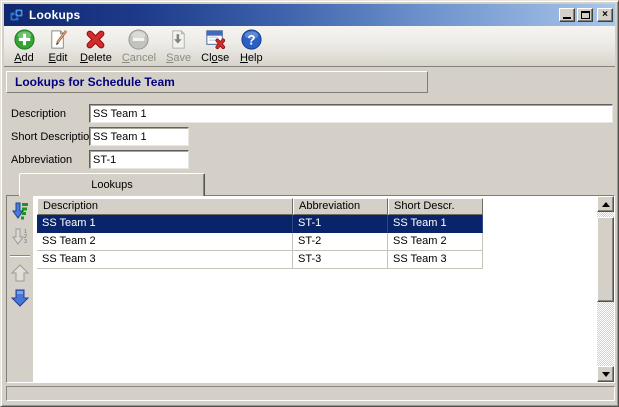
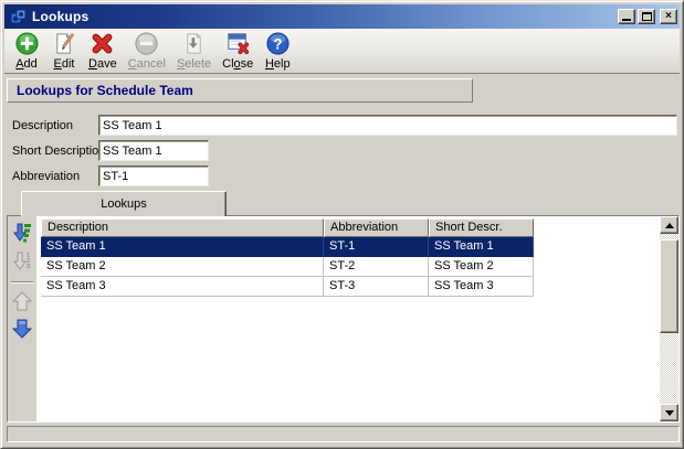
  Lookups
  ×
  Add
  Edit
- Delete
+ Dave
  Cancel
- Save
+ Selete
  Close
  ?
  Help
  Lookups for Schedule Team
  Description
  SS Team 1
  Short Descriptio
  SS Team 1
  Abbreviation
  ST-1
  Lookups
  Description
  Abbreviation
  Short Descr.
  SS Team 1
  ST-1
  SS Team 1
  SS Team 2
  ST-2
  SS Team 2
  SS Team 3
  ST-3
  SS Team 3
